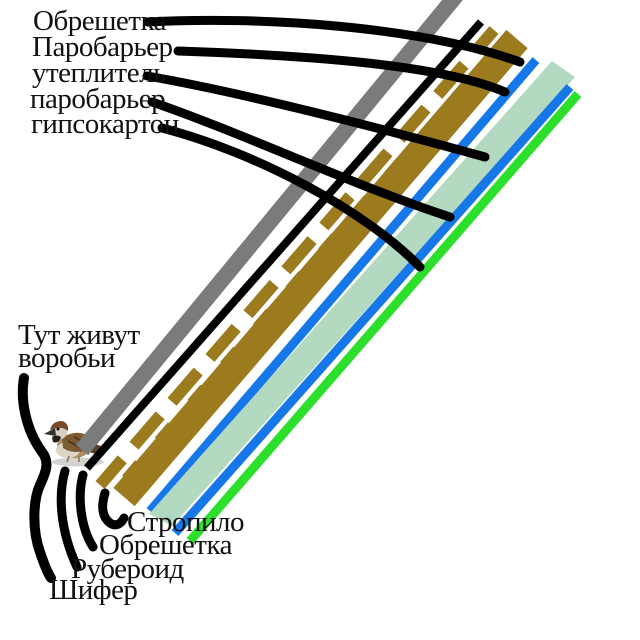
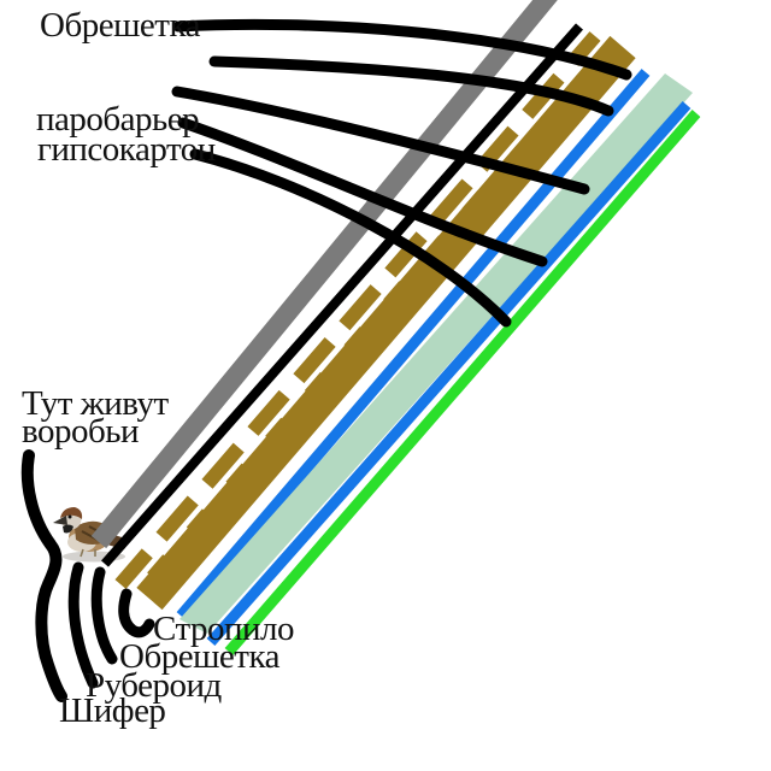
  Обрешетка
- Паробарьер
- утеплитель
  паробарьер
  гипсокартон
  Тут живут
  воробьи
  Стропило
  Обрешетка
  Рубероид
  Шифер
